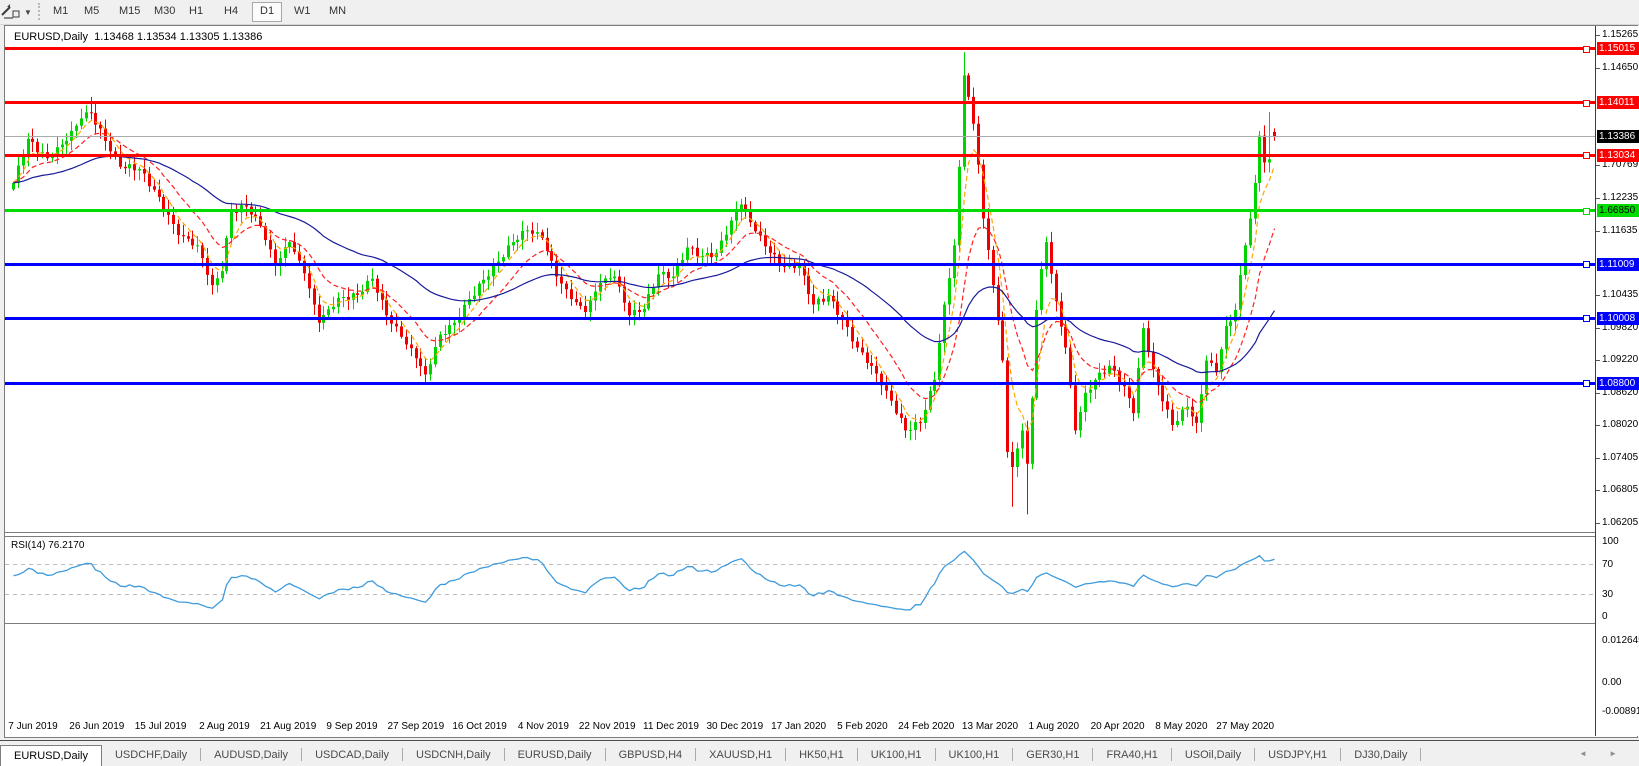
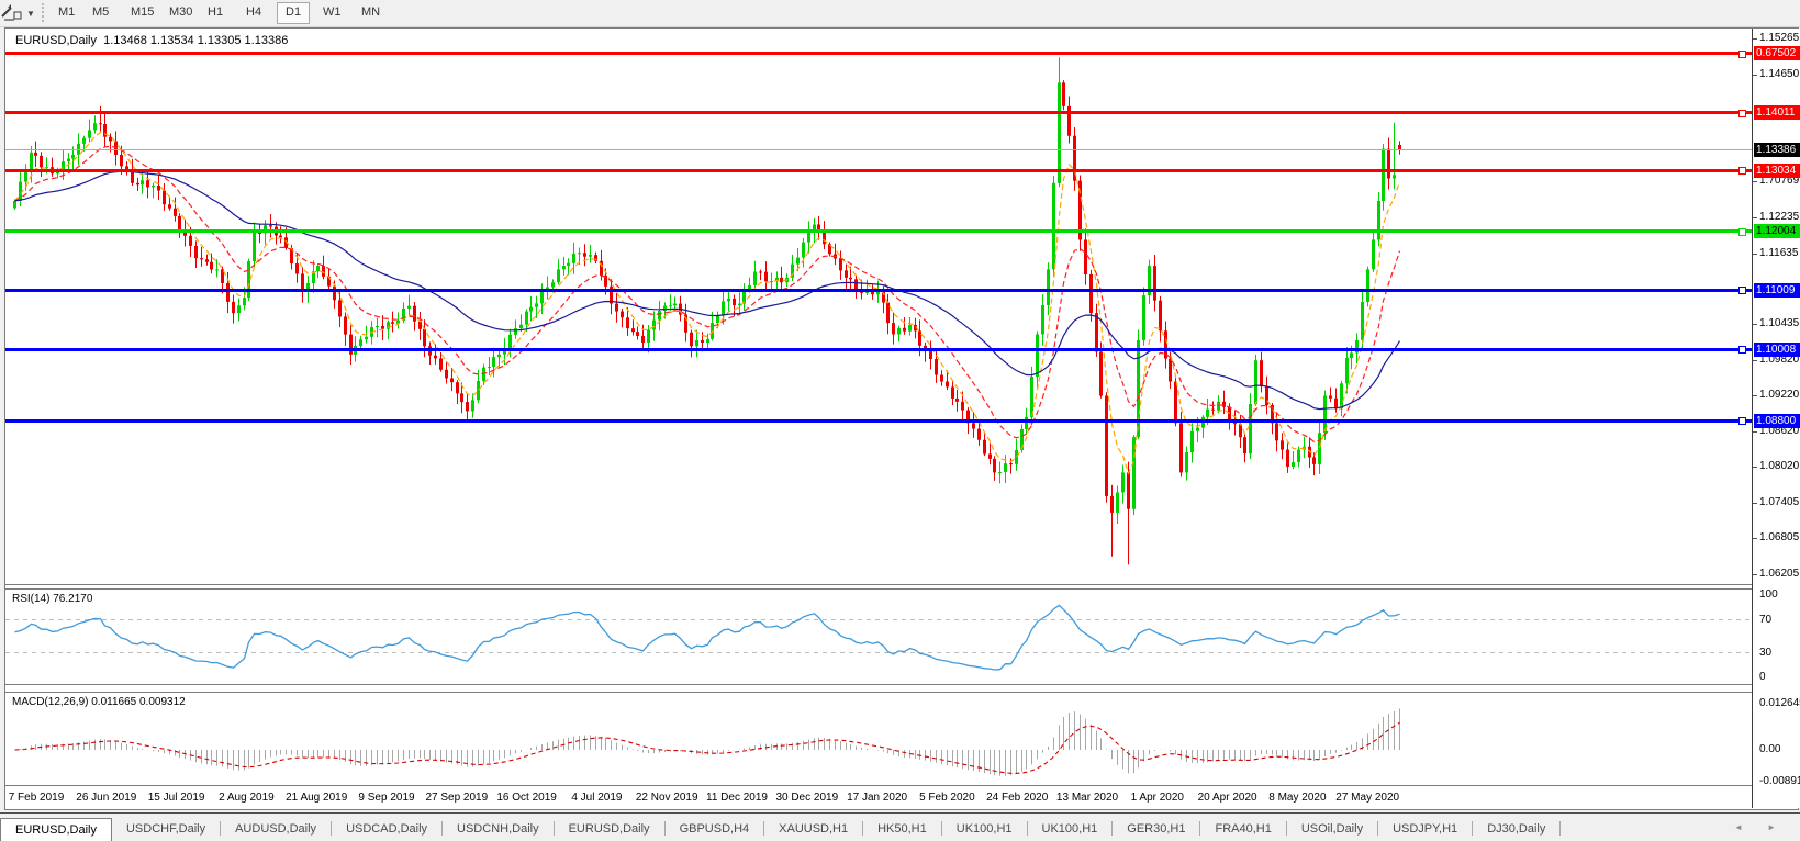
  ▼
  M1
  M5
  M15
  M30
  H1
  H4
  D1
  W1
  MN
  EURUSD,Daily 1.13468 1.13534 1.13305 1.13386
  RSI(14) 76.2170
+ MACD(12,26,9) 0.011665 0.009312
- 7 Jun 2019
+ 7 Feb 2019
  26 Jun 2019
  15 Jul 2019
  2 Aug 2019
  21 Aug 2019
  9 Sep 2019
  27 Sep 2019
  16 Oct 2019
- 4 Nov 2019
+ 4 Jul 2019
  22 Nov 2019
  11 Dec 2019
  30 Dec 2019
  17 Jan 2020
  5 Feb 2020
  24 Feb 2020
  13 Mar 2020
- 1 Aug 2020
+ 1 Apr 2020
  20 Apr 2020
  8 May 2020
  27 May 2020
  1.15265
  1.14650
  1.70769
  1.12235
  1.11635
  1.10435
  1.09820
  1.09220
  1.08620
  1.08020
  1.07405
  1.06805
  1.06205
- 1.15015
+ 0.67502
  1.14011
  1.13034
- 1.66850
+ 1.12004
  1.11009
  1.10008
  1.08800
  1.13386
  100
  70
  30
  0
  0.01264
  0.00
  -0.0089
  EURUSD,Daily
  USDCHF,Daily
  AUDUSD,Daily
  USDCAD,Daily
  USDCNH,Daily
  EURUSD,Daily
  GBPUSD,H4
  XAUUSD,H1
  HK50,H1
  UK100,H1
  UK100,H1
  GER30,H1
  FRA40,H1
  USOil,Daily
  USDJPY,H1
  DJ30,Daily
  ◄ ►
